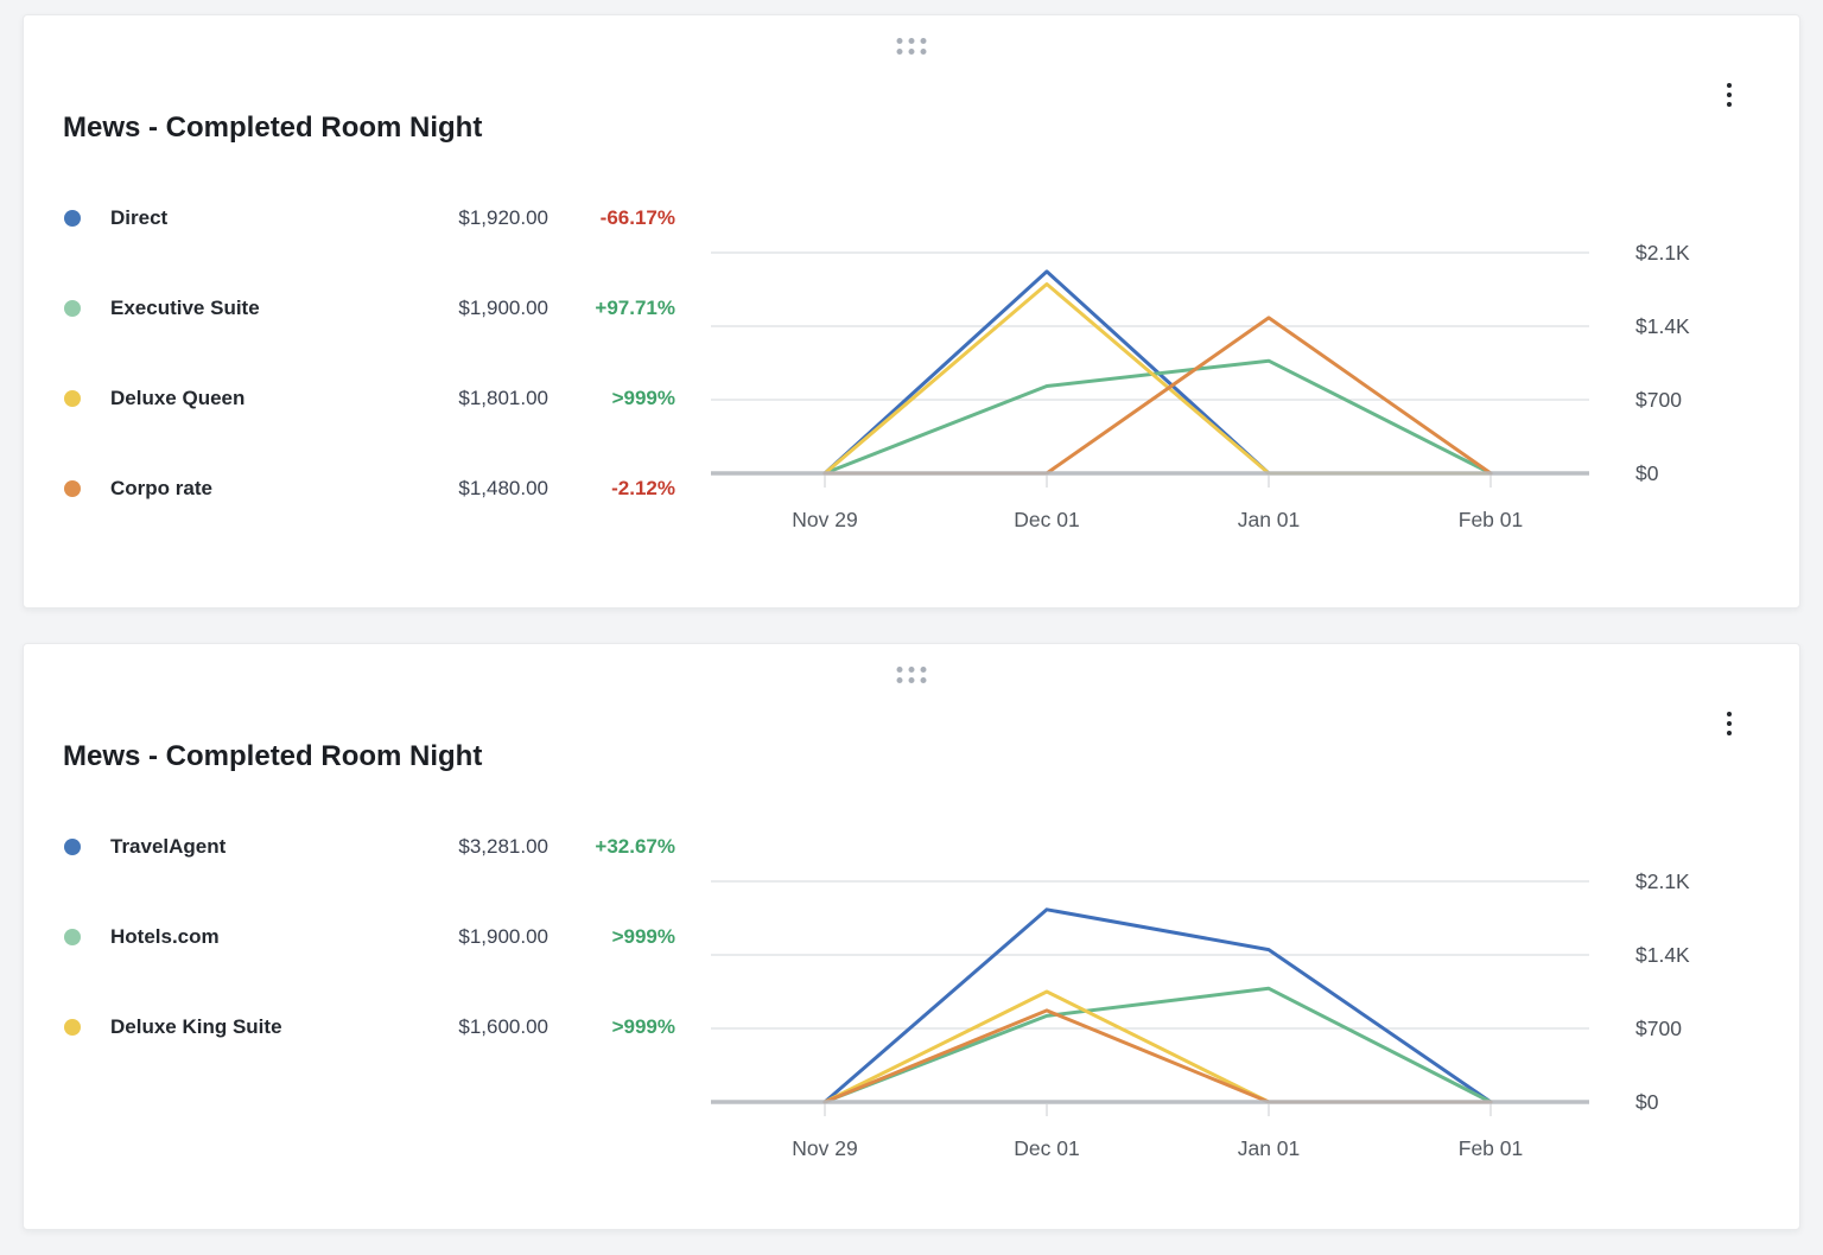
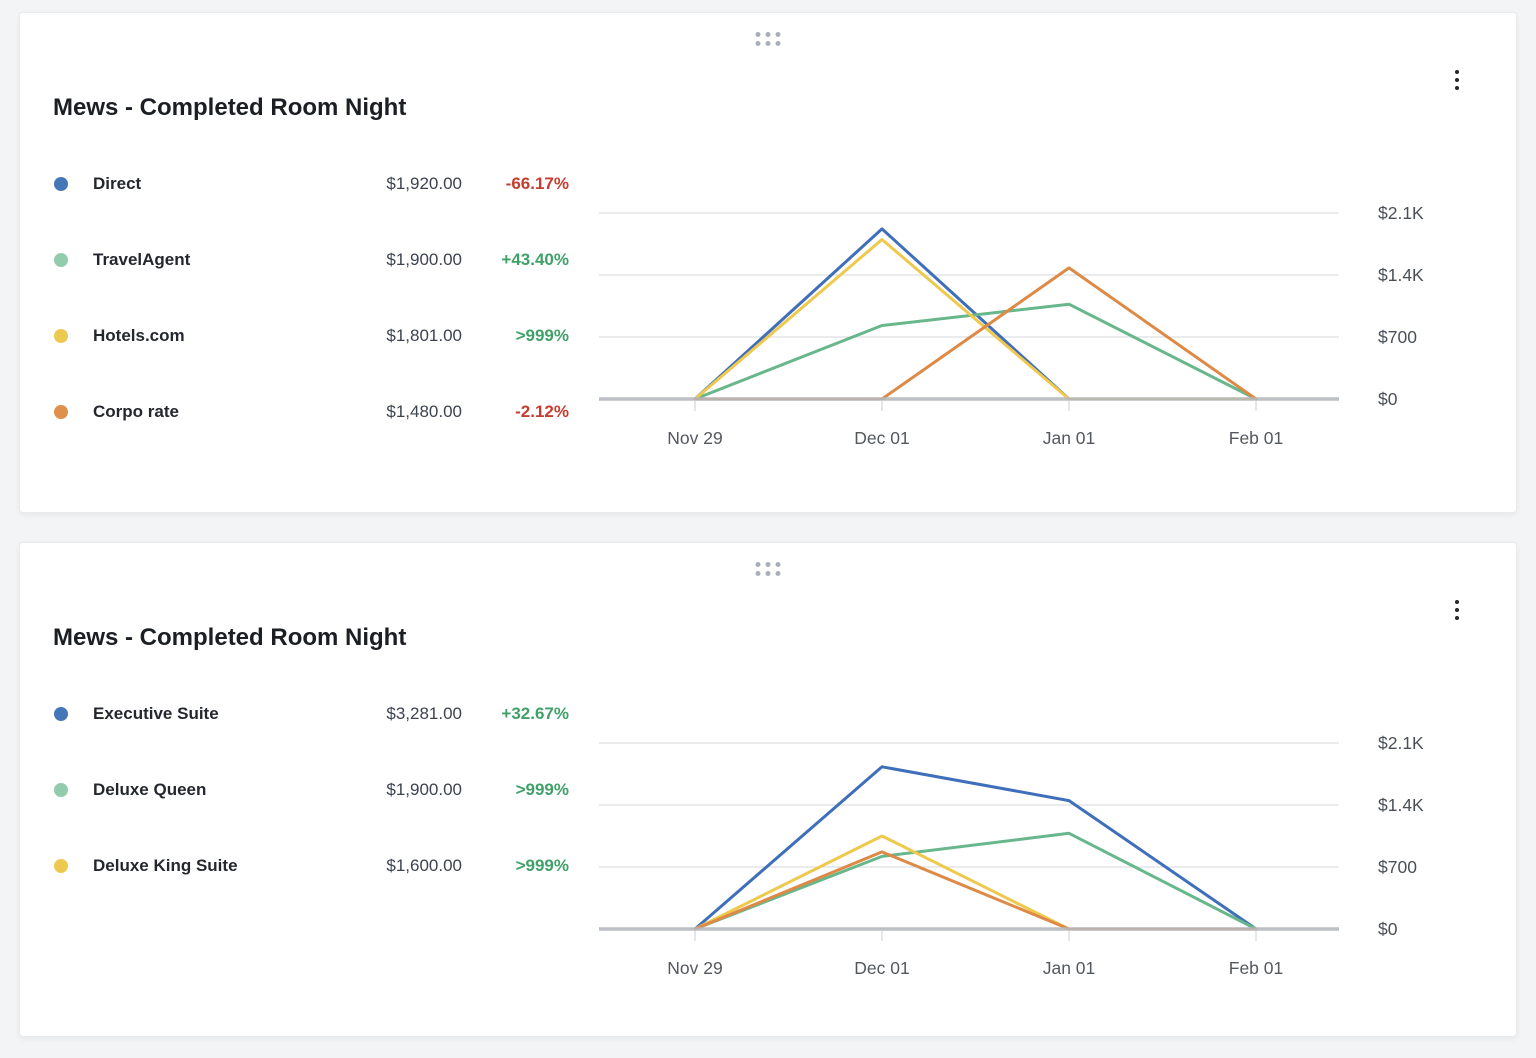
  Mews - Completed Room Night
  Direct
  $1,920.00
  -66.17%
- Executive Suite
+ TravelAgent
  $1,900.00
- +97.71%
+ +43.40%
- Deluxe Queen
+ Hotels.com
  $1,801.00
  >999%
  Corpo rate
  $1,480.00
  -2.12%
  Nov 29
  Dec 01
  Jan 01
  Feb 01
  $2.1K
  $1.4K
  $700
  $0
  Mews - Completed Room Night
- TravelAgent
+ Executive Suite
  $3,281.00
  +32.67%
- Hotels.com
+ Deluxe Queen
  $1,900.00
  >999%
  Deluxe King Suite
  $1,600.00
  >999%
  Nov 29
  Dec 01
  Jan 01
  Feb 01
  $2.1K
  $1.4K
  $700
  $0
